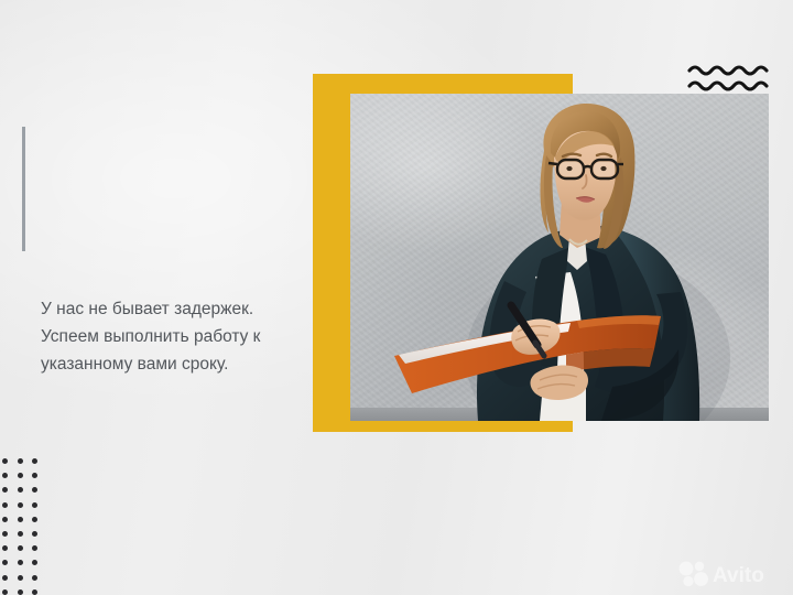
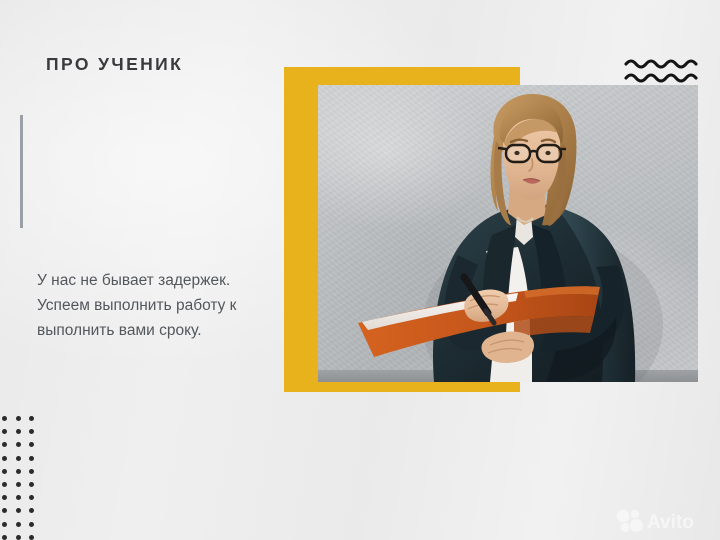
+ ПРО УЧЕНИК
- У нас не бывает задержек. Успеем выполнить работу к указанному вами сроку.
+ У нас не бывает задержек. Успеем выполнить работу к выполнить вами сроку.
